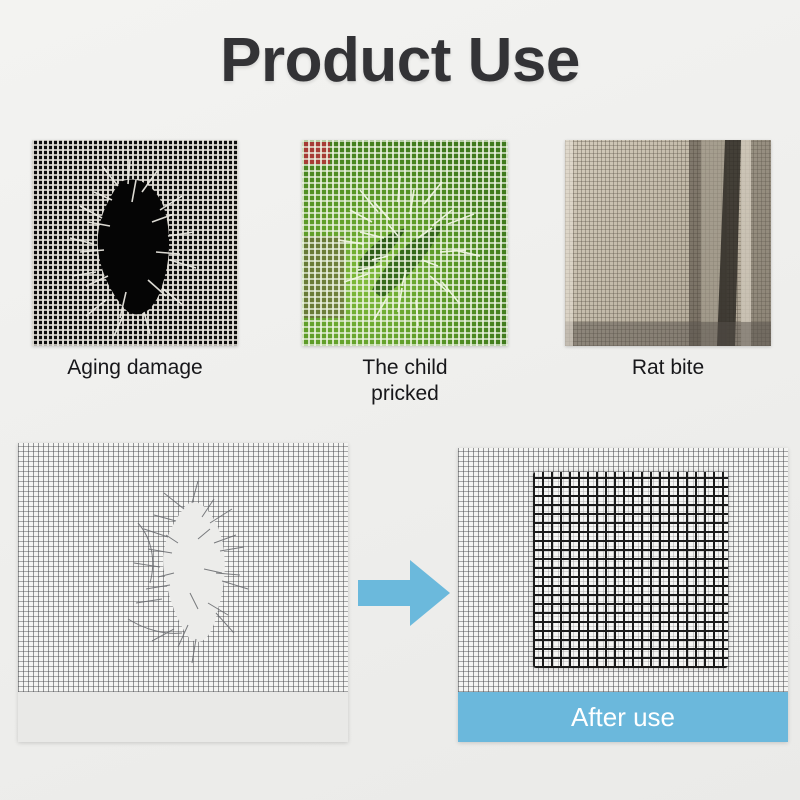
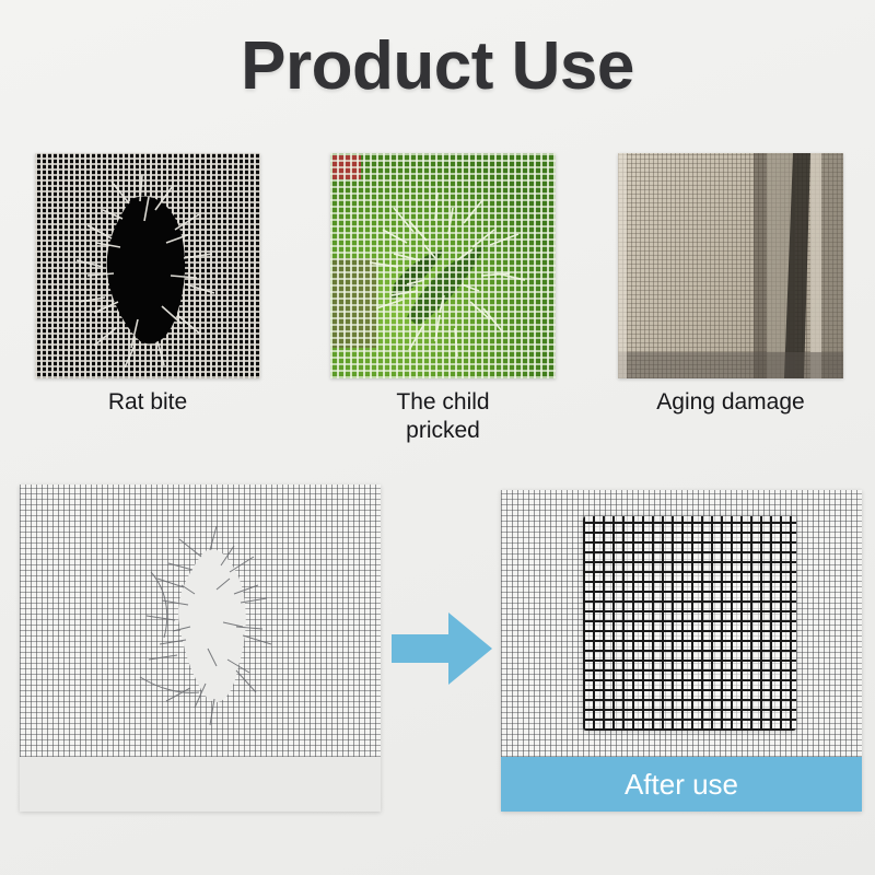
  Product Use
- Aging damage
+ Rat bite
  The child
  pricked
- Rat bite
+ Aging damage
  After use
